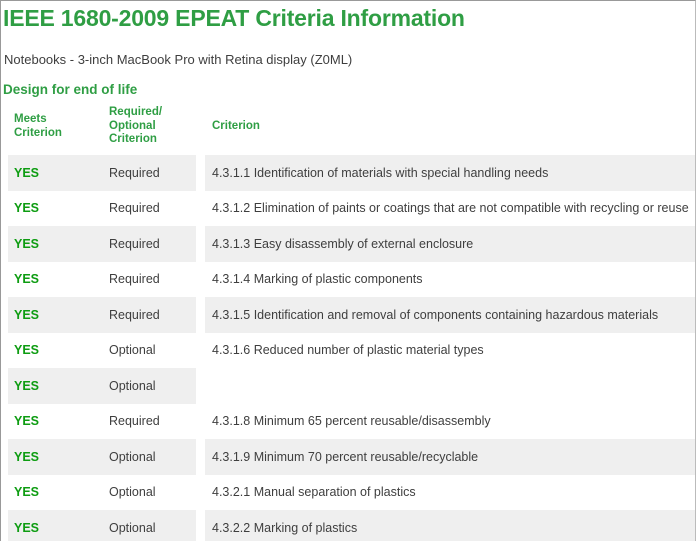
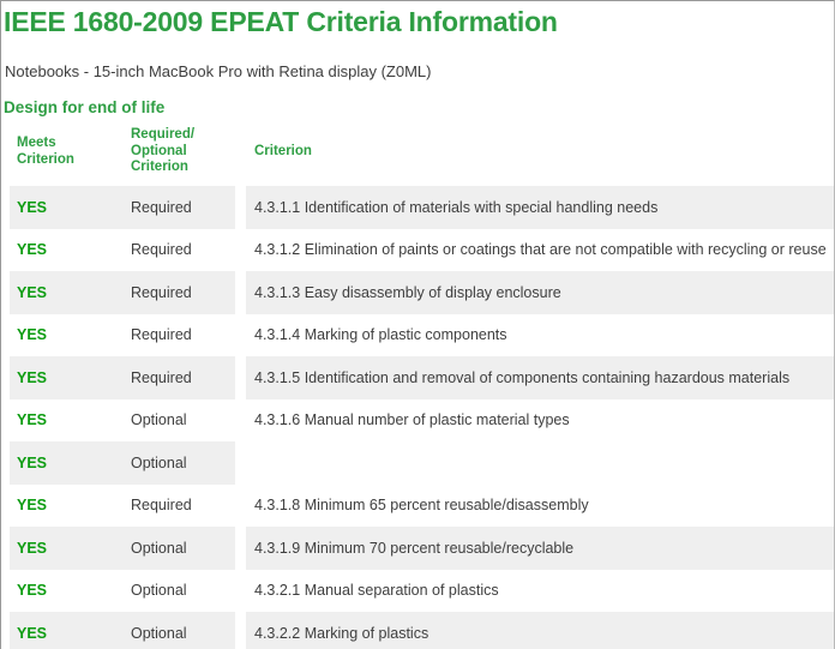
  IEEE 1680-2009 EPEAT Criteria Information
- Notebooks - 3-inch MacBook Pro with Retina display (Z0ML)
+ Notebooks - 15-inch MacBook Pro with Retina display (Z0ML)
  Design for end of life
  Meets
  Criterion
  Required/
  Optional
  Criterion
  Criterion
  YES
  Required
  4.3.1.1 Identification of materials with special handling needs
  YES
  Required
  4.3.1.2 Elimination of paints or coatings that are not compatible with recycling or reuse
  YES
  Required
- 4.3.1.3 Easy disassembly of external enclosure
+ 4.3.1.3 Easy disassembly of display enclosure
  YES
  Required
  4.3.1.4 Marking of plastic components
  YES
  Required
  4.3.1.5 Identification and removal of components containing hazardous materials
  YES
  Optional
- 4.3.1.6 Reduced number of plastic material types
+ 4.3.1.6 Manual number of plastic material types
  YES
  Optional
  YES
  Required
  4.3.1.8 Minimum 65 percent reusable/disassembly
  YES
  Optional
  4.3.1.9 Minimum 70 percent reusable/recyclable
  YES
  Optional
  4.3.2.1 Manual separation of plastics
  YES
  Optional
  4.3.2.2 Marking of plastics
